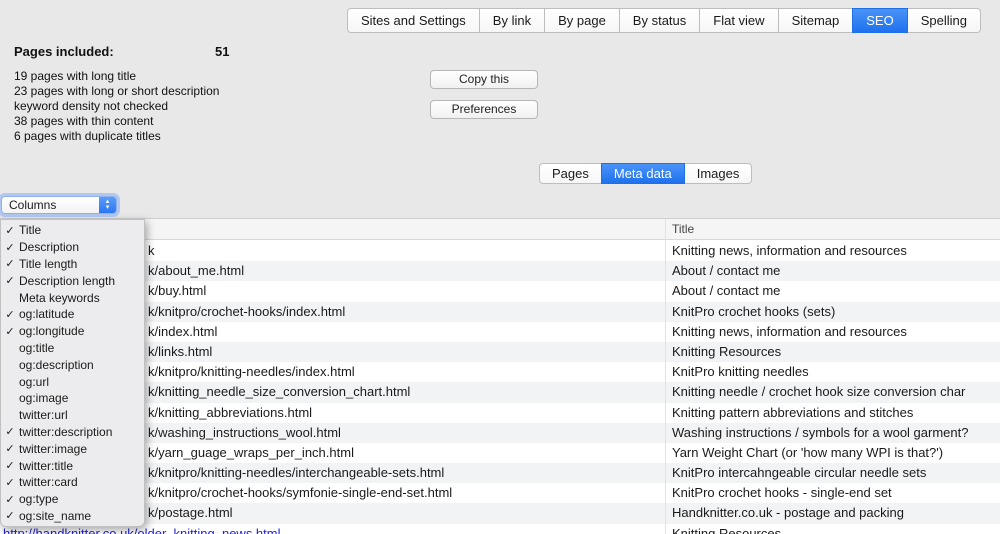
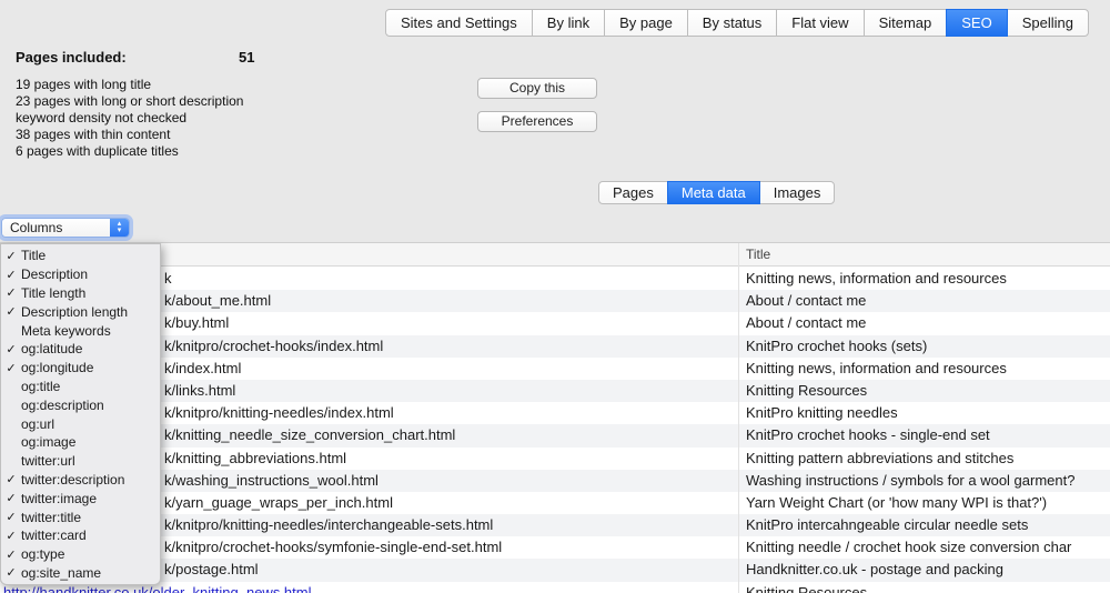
  Sites and Settings
  By link
  By page
  By status
  Flat view
  Sitemap
  SEO
  Spelling
  Pages included:
  51
  19 pages with long title
  23 pages with long or short description
  keyword density not checked
  38 pages with thin content
  6 pages with duplicate titles
  Copy this
  Preferences
  Pages
  Meta data
  Images
  Title
  k
  Knitting news, information and resources
  k/about_me.html
  About / contact me
  k/buy.html
  About / contact me
  k/knitpro/crochet-hooks/index.html
  KnitPro crochet hooks (sets)
  k/index.html
  Knitting news, information and resources
  k/links.html
  Knitting Resources
  k/knitpro/knitting-needles/index.html
  KnitPro knitting needles
  k/knitting_needle_size_conversion_chart.html
- Knitting needle / crochet hook size conversion char
+ KnitPro crochet hooks - single-end set
  k/knitting_abbreviations.html
  Knitting pattern abbreviations and stitches
  k/washing_instructions_wool.html
  Washing instructions / symbols for a wool garment?
  k/yarn_guage_wraps_per_inch.html
  Yarn Weight Chart (or 'how many WPI is that?')
  k/knitpro/knitting-needles/interchangeable-sets.html
  KnitPro intercahngeable circular needle sets
  k/knitpro/crochet-hooks/symfonie-single-end-set.html
- KnitPro crochet hooks - single-end set
+ Knitting needle / crochet hook size conversion char
  k/postage.html
  Handknitter.co.uk - postage and packing
  http://handknitter.co.uk/older_knitting_news.html
  Knitting Resources
  Columns
  ✓
  Title
  ✓
  Description
  ✓
  Title length
  ✓
  Description length
  Meta keywords
  ✓
  og:latitude
  ✓
  og:longitude
  og:title
  og:description
  og:url
  og:image
  twitter:url
  ✓
  twitter:description
  ✓
  twitter:image
  ✓
  twitter:title
  ✓
  twitter:card
  ✓
  og:type
  ✓
  og:site_name
